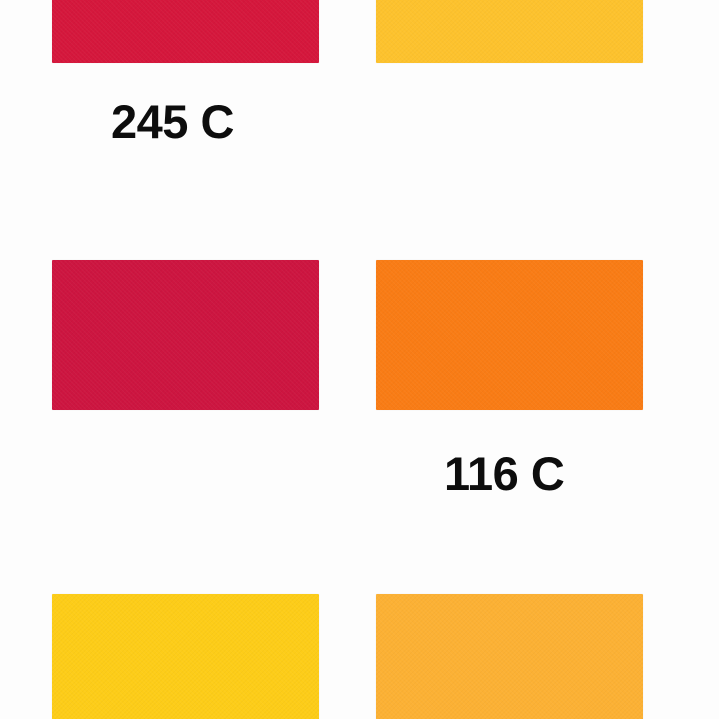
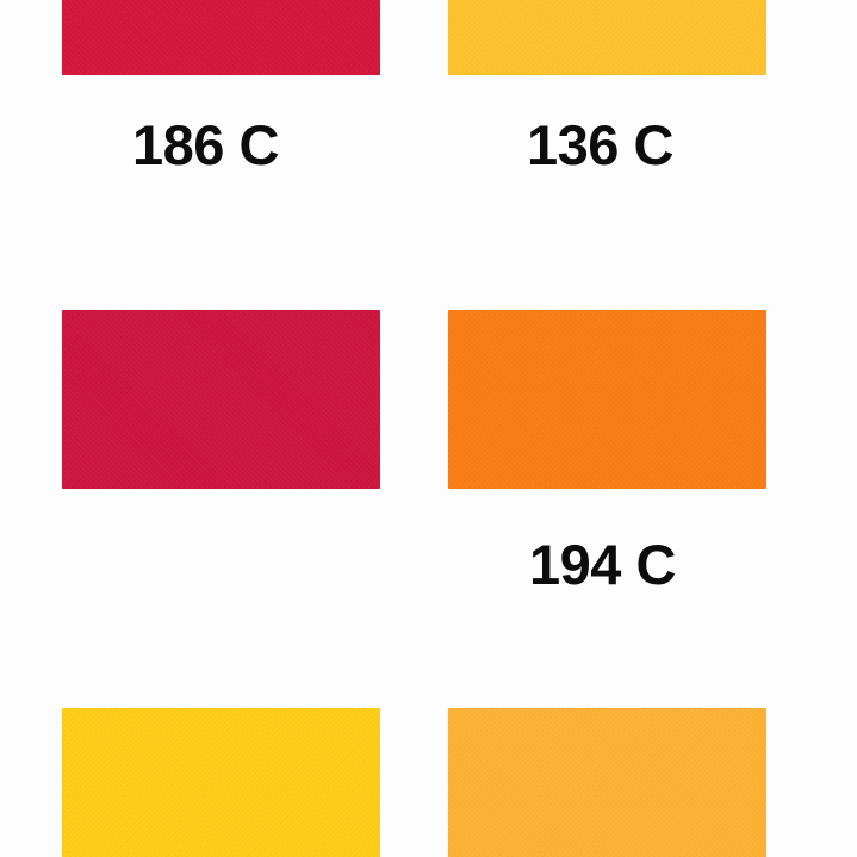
- 245 C
+ 186 C
+ 136 C
- 116 C
+ 194 C
